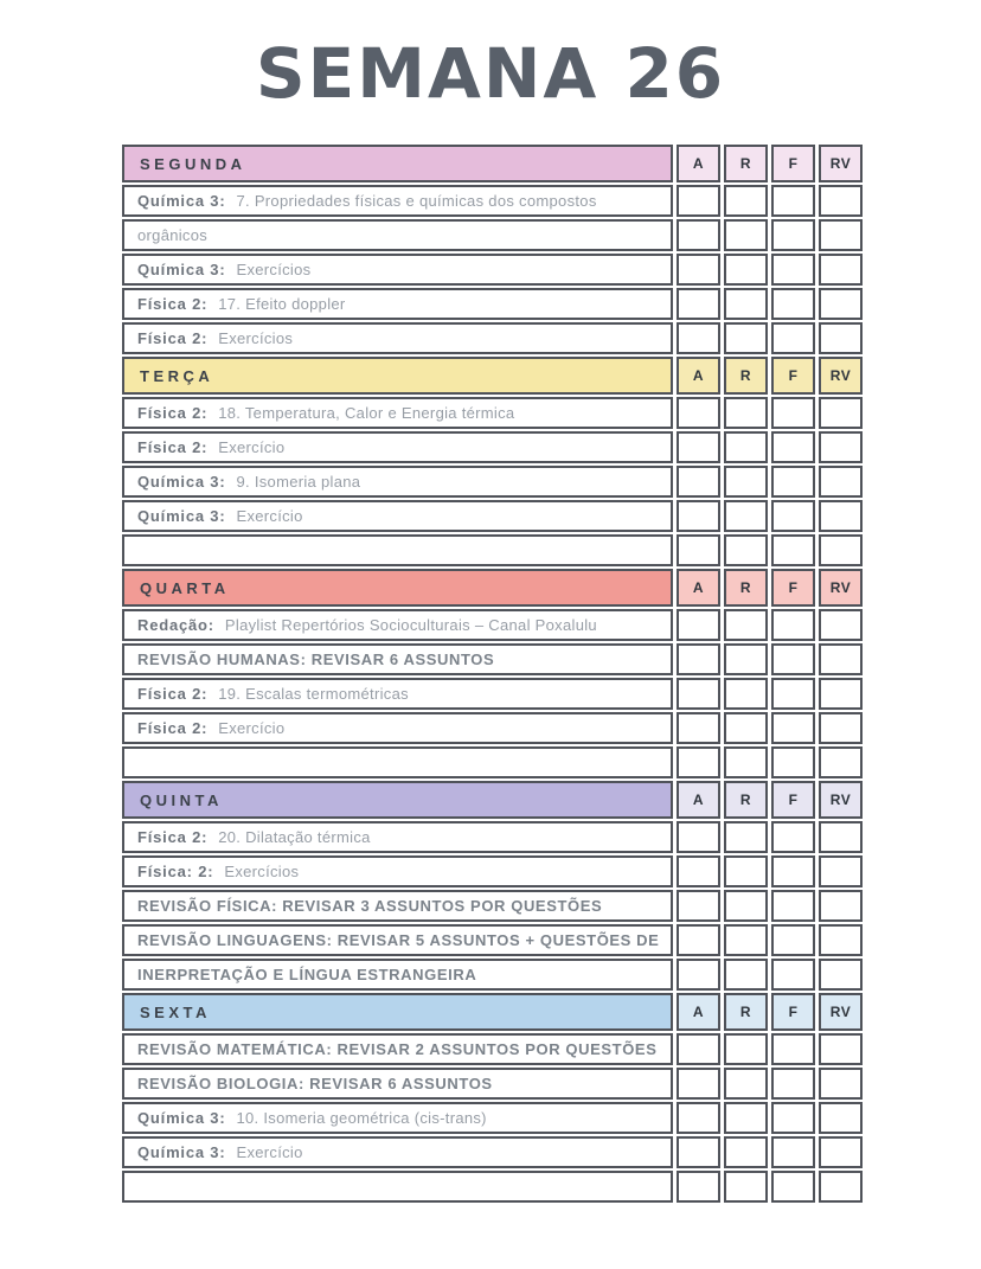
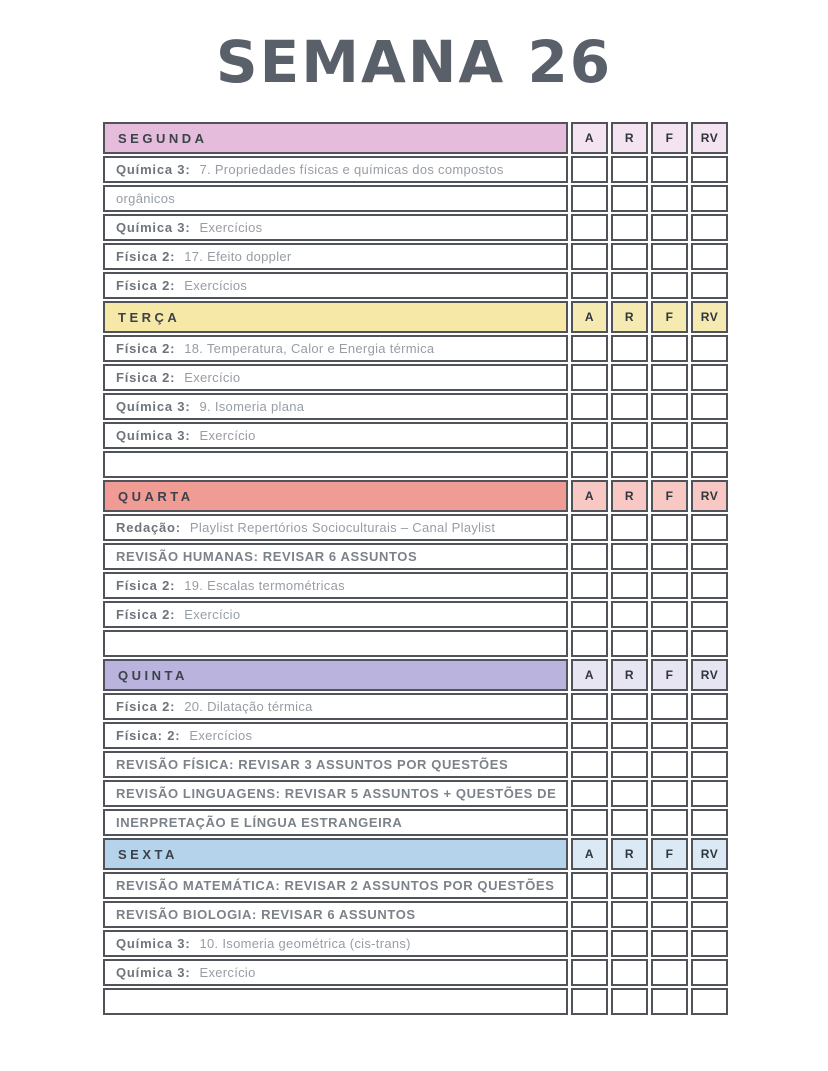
  SEMANA 26
  SEGUNDA
  A
  R
  F
  RV
  Química 3:
  7. Propriedades físicas e químicas dos compostos
  orgânicos
  Química 3:
  Exercícios
  Física 2:
  17. Efeito doppler
  Física 2:
  Exercícios
  TERÇA
  A
  R
  F
  RV
  Física 2:
  18. Temperatura, Calor e Energia térmica
  Física 2:
  Exercício
  Química 3:
  9. Isomeria plana
  Química 3:
  Exercício
  QUARTA
  A
  R
  F
  RV
  Redação:
- Playlist Repertórios Socioculturais – Canal Poxalulu
+ Playlist Repertórios Socioculturais – Canal Playlist
  REVISÃO HUMANAS: REVISAR 6 ASSUNTOS
  Física 2:
  19. Escalas termométricas
  Física 2:
  Exercício
  QUINTA
  A
  R
  F
  RV
  Física 2:
  20. Dilatação térmica
  Física: 2:
  Exercícios
  REVISÃO FÍSICA: REVISAR 3 ASSUNTOS POR QUESTÕES
  REVISÃO LINGUAGENS: REVISAR 5 ASSUNTOS + QUESTÕES DE
  INERPRETAÇÃO E LÍNGUA ESTRANGEIRA
  SEXTA
  A
  R
  F
  RV
  REVISÃO MATEMÁTICA: REVISAR 2 ASSUNTOS POR QUESTÕES
  REVISÃO BIOLOGIA: REVISAR 6 ASSUNTOS
  Química 3:
  10. Isomeria geométrica (cis-trans)
  Química 3:
  Exercício
